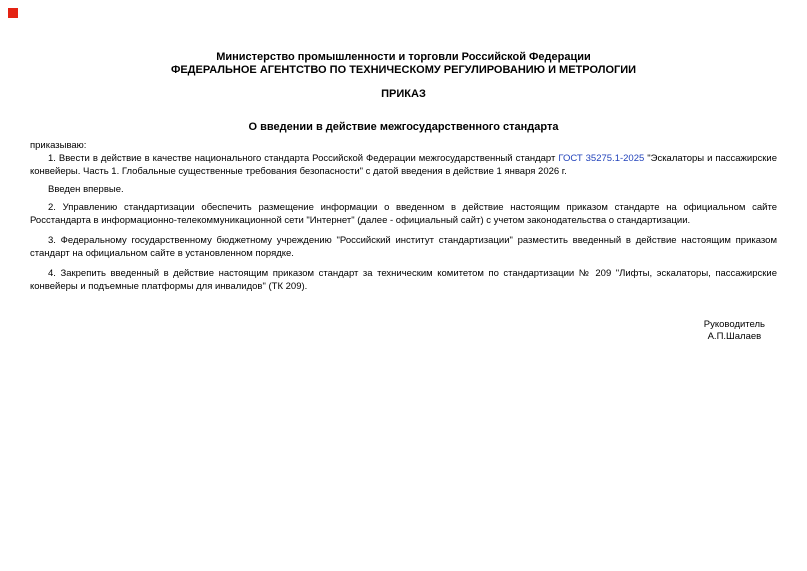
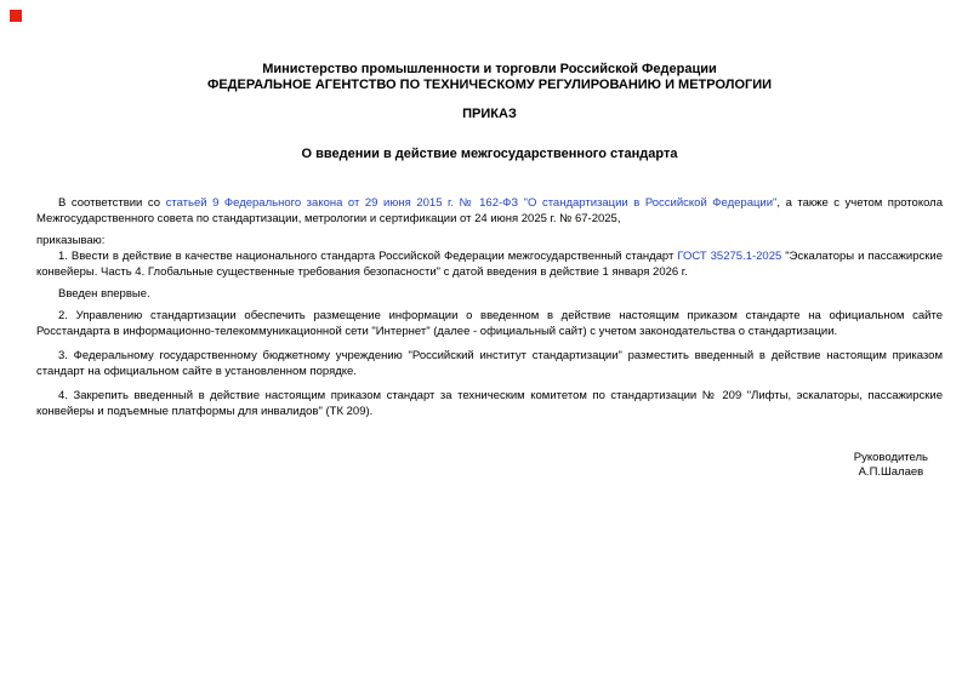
  Министерство промышленности и торговли Российской Федерации
  ФЕДЕРАЛЬНОЕ АГЕНТСТВО ПО ТЕХНИЧЕСКОМУ РЕГУЛИРОВАНИЮ И МЕТРОЛОГИИ
  ПРИКАЗ
  О введении в действие межгосударственного стандарта
+ В соответствии со статьей 9 Федерального закона от 29 июня 2015 г. № 162-ФЗ "О стандартизации в Российской Федерации", а также с учетом протокола Межгосударственного совета по стандартизации, метрологии и сертификации от 24 июня 2025 г. № 67-2025,
  приказываю:
- 1. Ввести в действие в качестве национального стандарта Российской Федерации межгосударственный стандарт ГОСТ 35275.1-2025 "Эскалаторы и пассажирские конвейеры. Часть 1. Глобальные существенные требования безопасности" с датой введения в действие 1 января 2026 г.
+ 1. Ввести в действие в качестве национального стандарта Российской Федерации межгосударственный стандарт ГОСТ 35275.1-2025 "Эскалаторы и пассажирские конвейеры. Часть 4. Глобальные существенные требования безопасности" с датой введения в действие 1 января 2026 г.
  Введен впервые.
  2. Управлению стандартизации обеспечить размещение информации о введенном в действие настоящим приказом стандарте на официальном сайте Росстандарта в информационно-телекоммуникационной сети "Интернет" (далее - официальный сайт) с учетом законодательства о стандартизации.
  3. Федеральному государственному бюджетному учреждению "Российский институт стандартизации" разместить введенный в действие настоящим приказом стандарт на официальном сайте в установленном порядке.
  4. Закрепить введенный в действие настоящим приказом стандарт за техническим комитетом по стандартизации № 209 "Лифты, эскалаторы, пассажирские конвейеры и подъемные платформы для инвалидов" (ТК 209).
  Руководитель
  А.П.Шалаев
